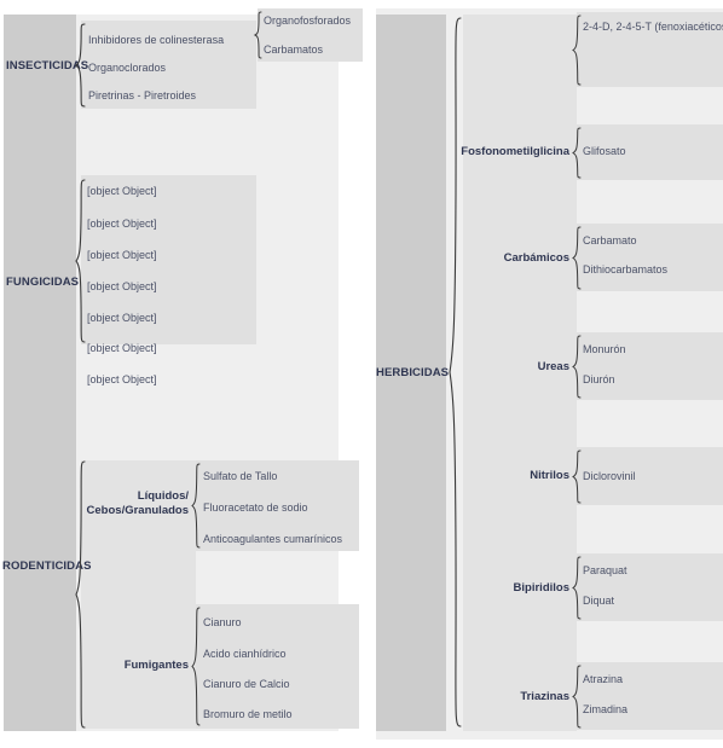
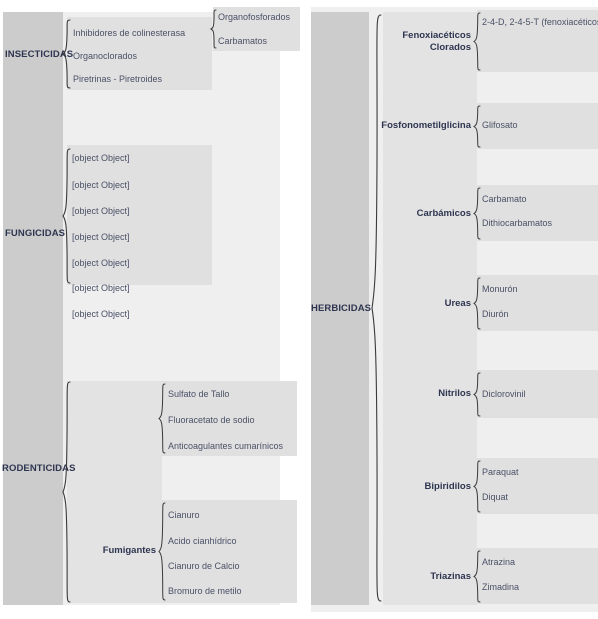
  INSECTICIDS
  Inhibidores de colinesterasa
  Organoclorados
  Piretrinas - Piretroides
  Organofosforados
  Carbamatos
  FUNGICIDAS
  [object Object]
  [object Object]
  [object Object]
  [object Object]
  [object Object]
  [object Object]
  [object Object]
  RODENTICIDAS
- Líquidos/
- Cebos/Granulados
  Sulfato de Tallo
  Fluoracetato de sodio
  Anticoagulantes cumarínicos
  Fumigantes
  Cianuro
  Acido cianhídrico
  Cianuro de Calcio
  Bromuro de metilo
  HERBICIDAS
+ Fenoxiacéticos
+ Clorados
  2-4-D, 2-4-5-T (fenoxiacético
  Fosfonometilglicina
  Glifosato
  Carbámicos
  Carbamato
  Dithiocarbamatos
  Ureas
  Monurón
  Diurón
  Nitrilos
  Diclorovinil
  Bipiridilos
  Paraquat
  Diquat
  Triazinas
  Atrazina
  Zimadina
